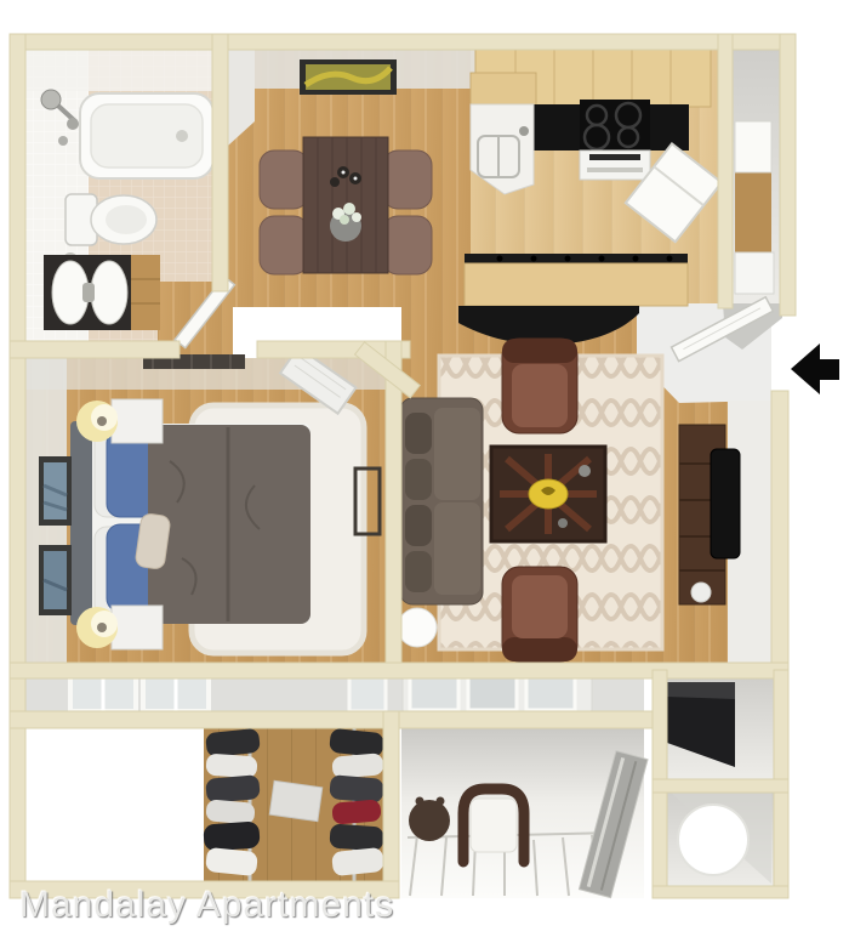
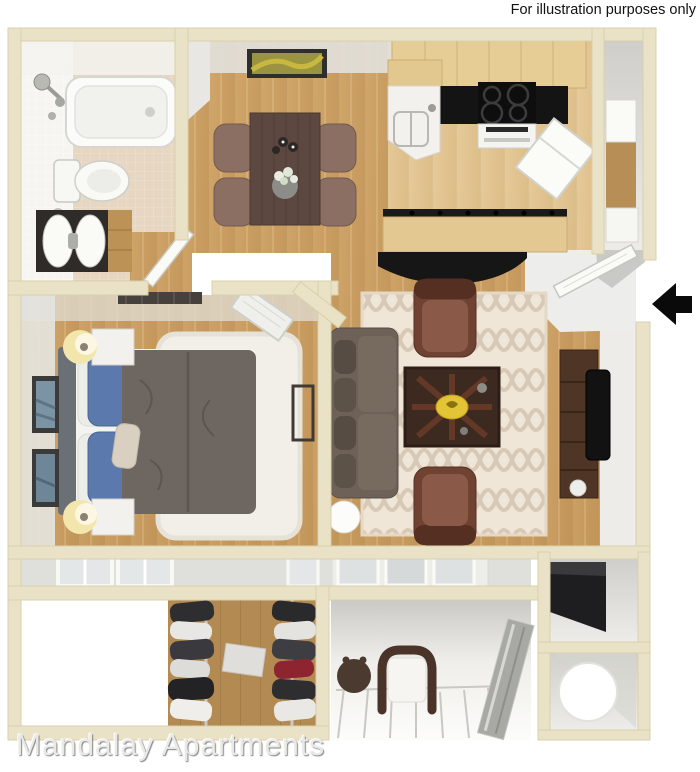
+ For illustration purposes only
  Mandalay Apartments
